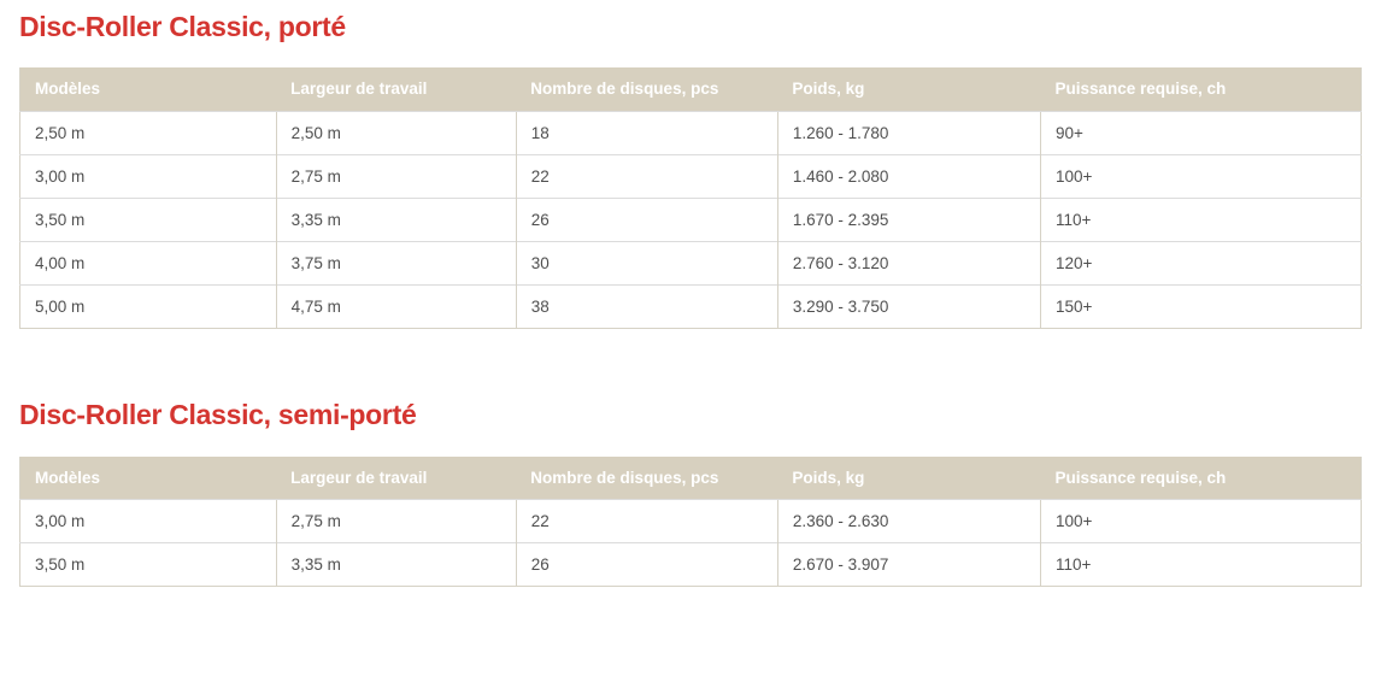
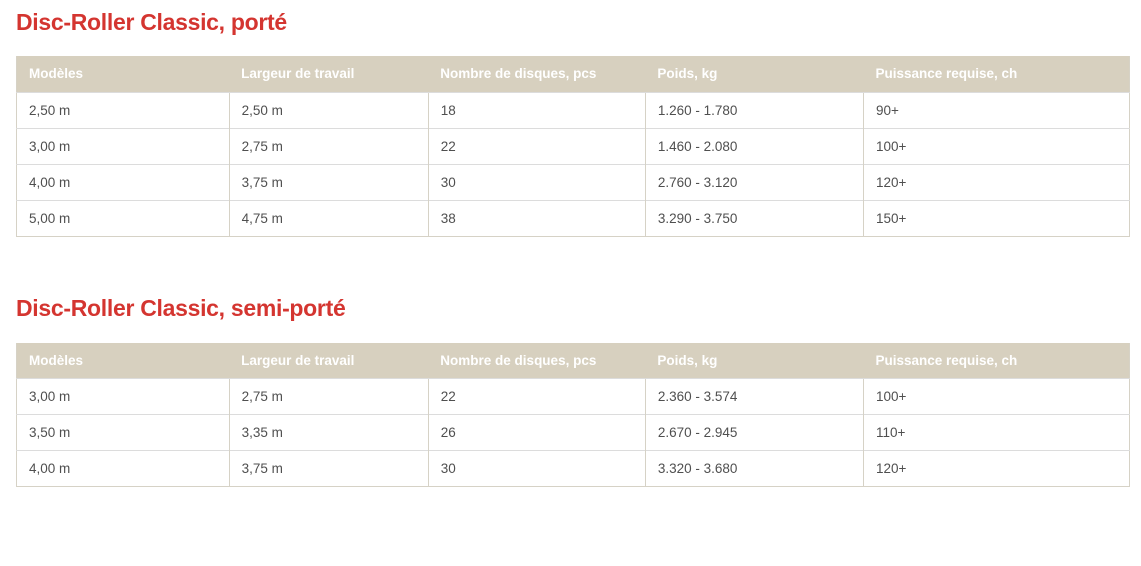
  Disc-Roller Classic, porté
  Modèles	Largeur de travail	Nombre de disques, pcs	Poids, kg	Puissance requise, ch
  2,50 m	2,50 m	18	1.260 - 1.780	90+
  3,00 m	2,75 m	22	1.460 - 2.080	100+
- 3,50 m	3,35 m	26	1.670 - 2.395	110+
  4,00 m	3,75 m	30	2.760 - 3.120	120+
  5,00 m	4,75 m	38	3.290 - 3.750	150+
  Disc-Roller Classic, semi-porté
  Modèles	Largeur de travail	Nombre de disques, pcs	Poids, kg	Puissance requise, ch
- 3,00 m	2,75 m	22	2.360 - 2.630	100+
+ 3,00 m	2,75 m	22	2.360 - 3.574	100+
- 3,50 m	3,35 m	26	2.670 - 3.907	110+
+ 3,50 m	3,35 m	26	2.670 - 2.945	110+
+ 4,00 m	3,75 m	30	3.320 - 3.680	120+
